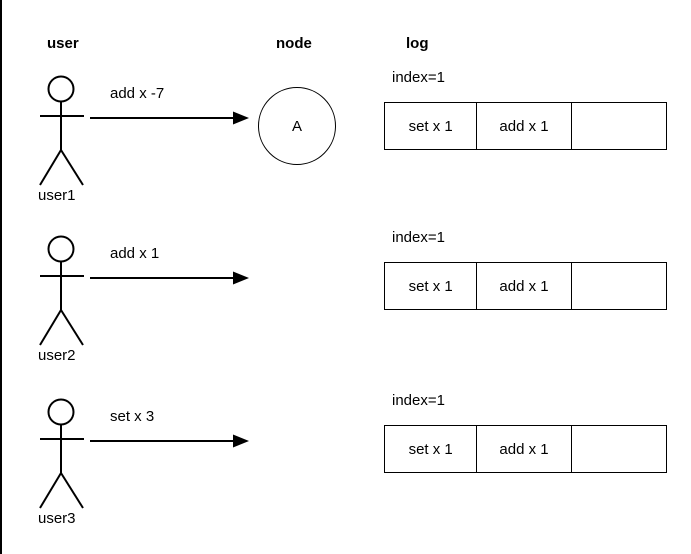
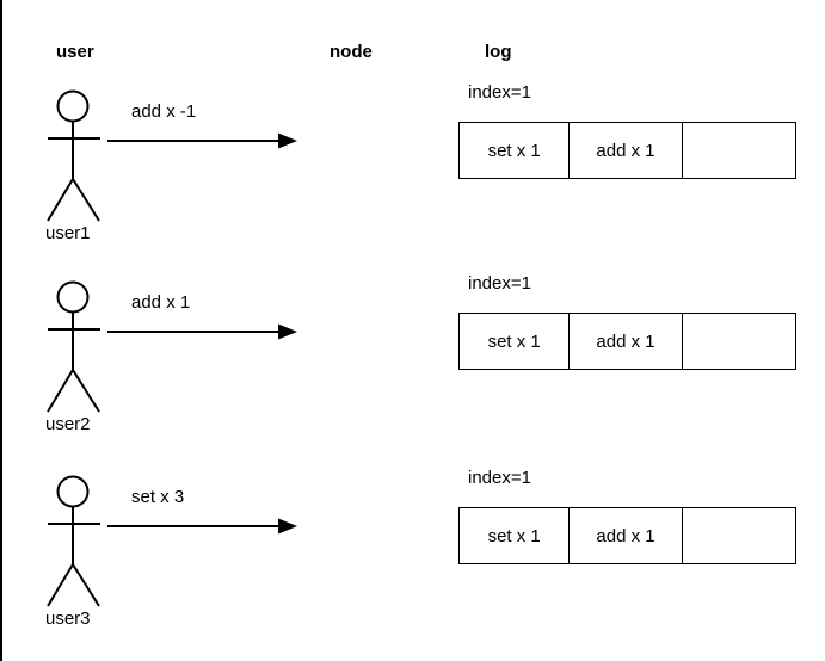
  user
  node
  log
  user1
- add x -7
+ add x -1
- A
  index=1
  set x 1
  add x 1
  user2
  add x 1
  index=1
  set x 1
  add x 1
  user3
  set x 3
  index=1
  set x 1
  add x 1
